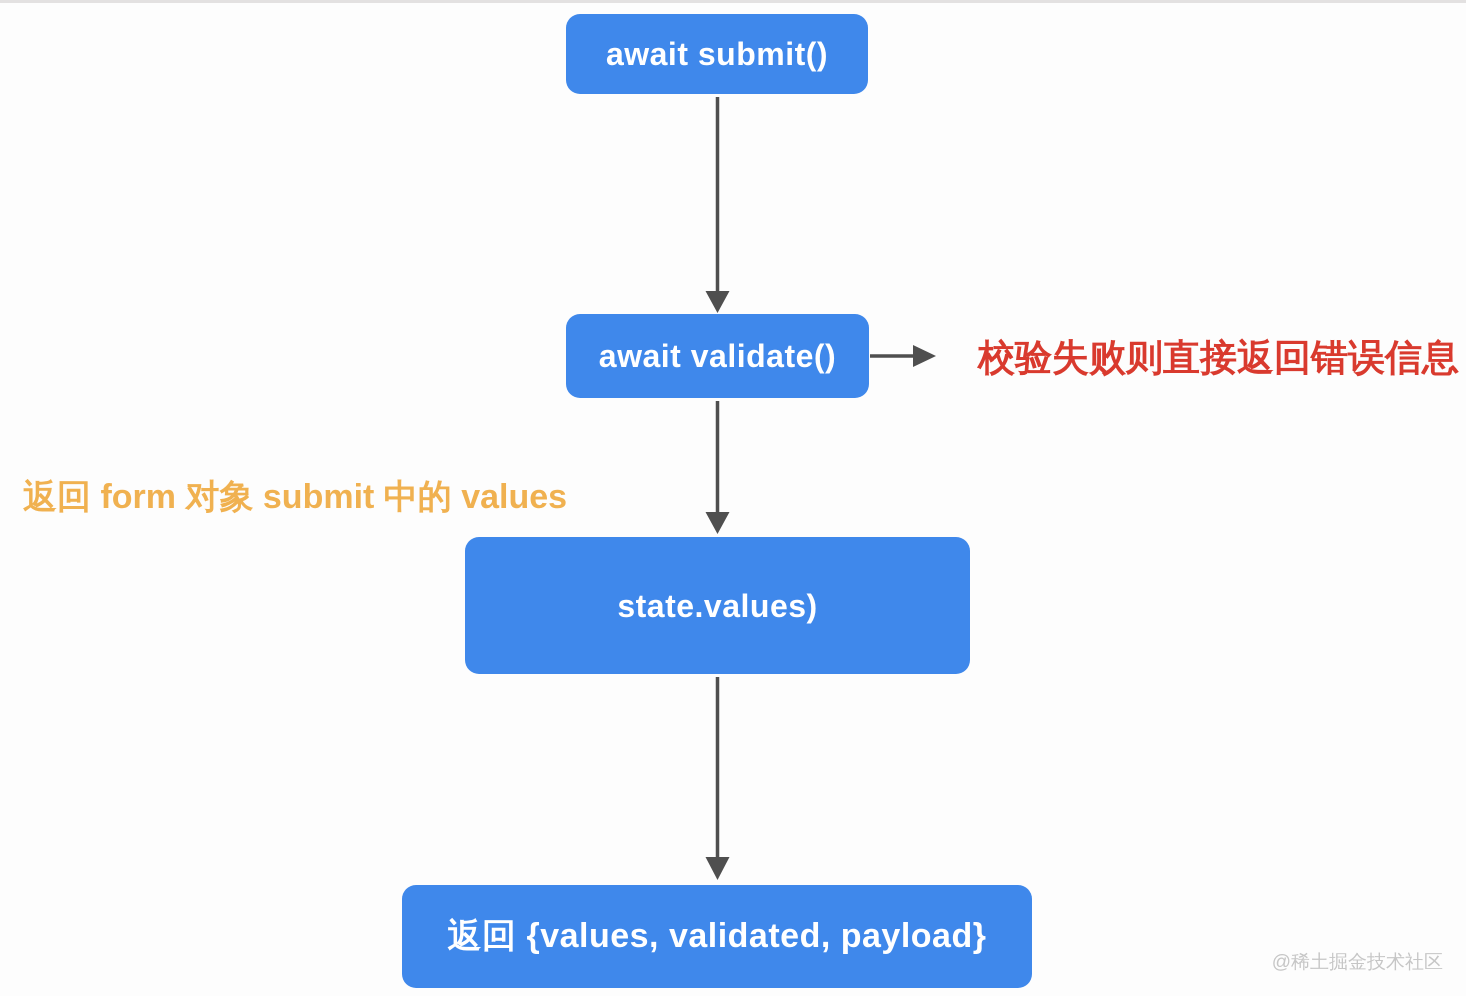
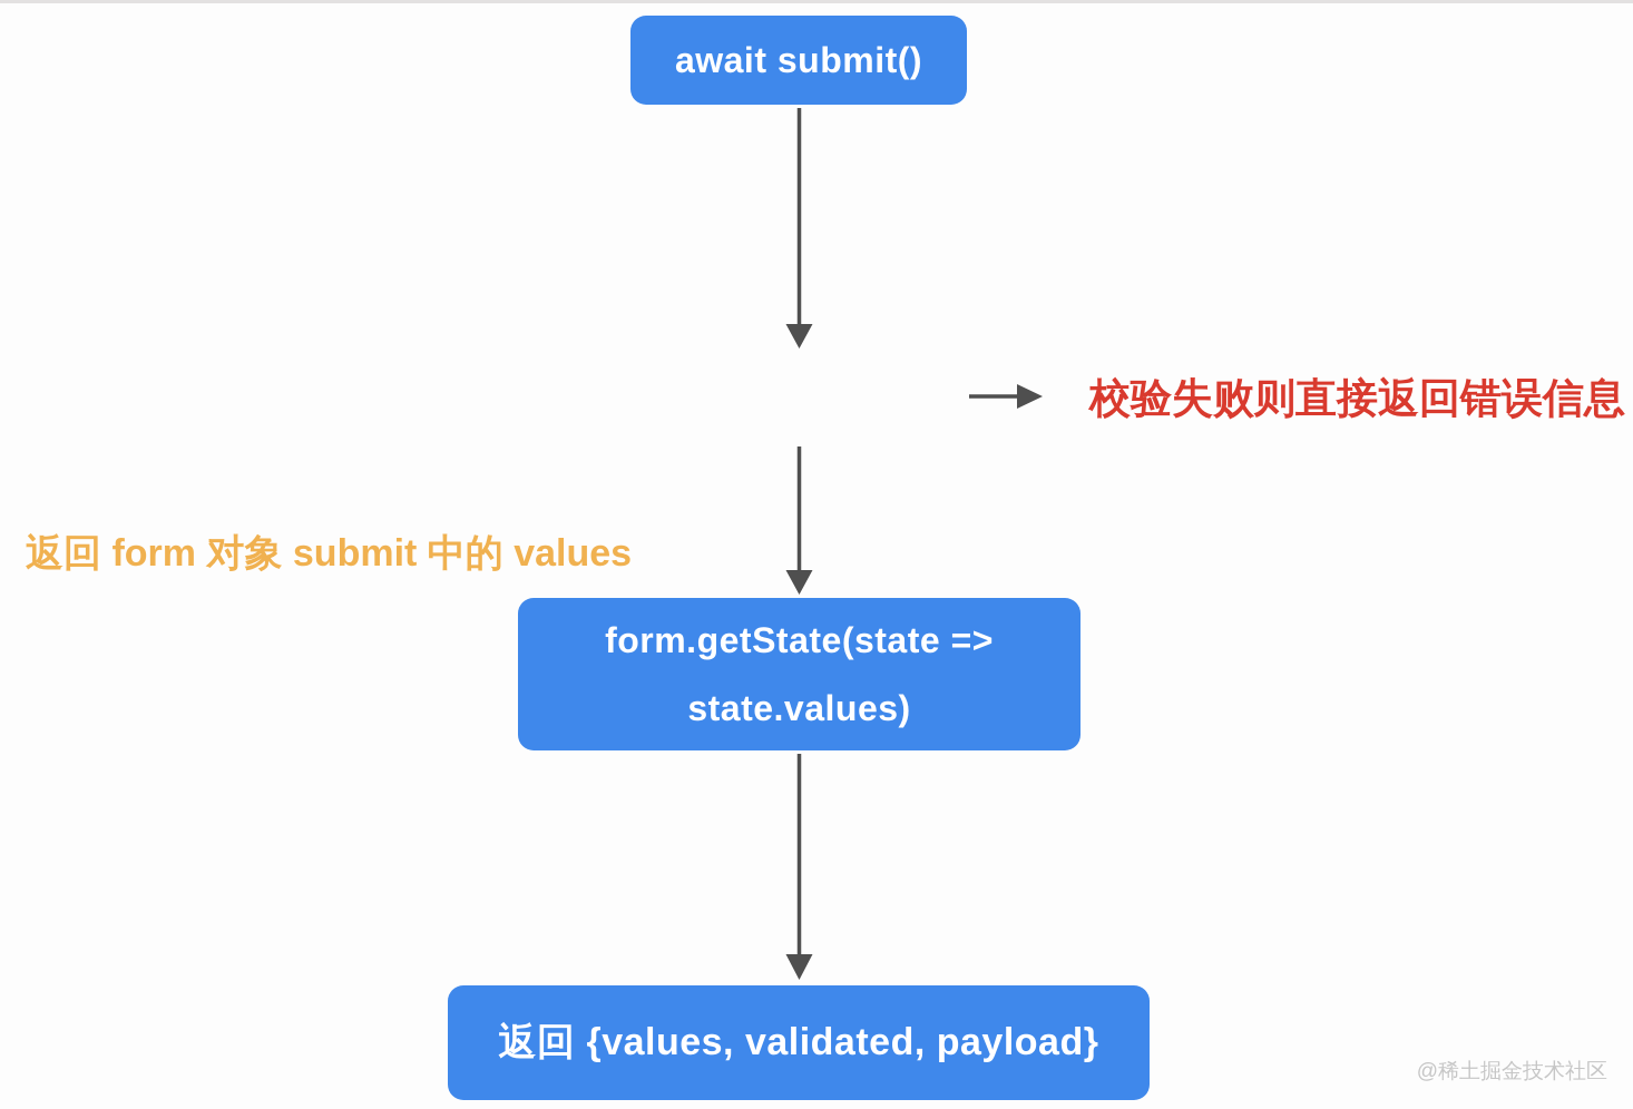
  await submit()
- await validate()
  校验失败则直接返回错误信息
  返回 form 对象 submit 中的 values
+ form.getState(state =>
  state.values)
  返回 {values, validated, payload}
  @稀土掘金技术社区
